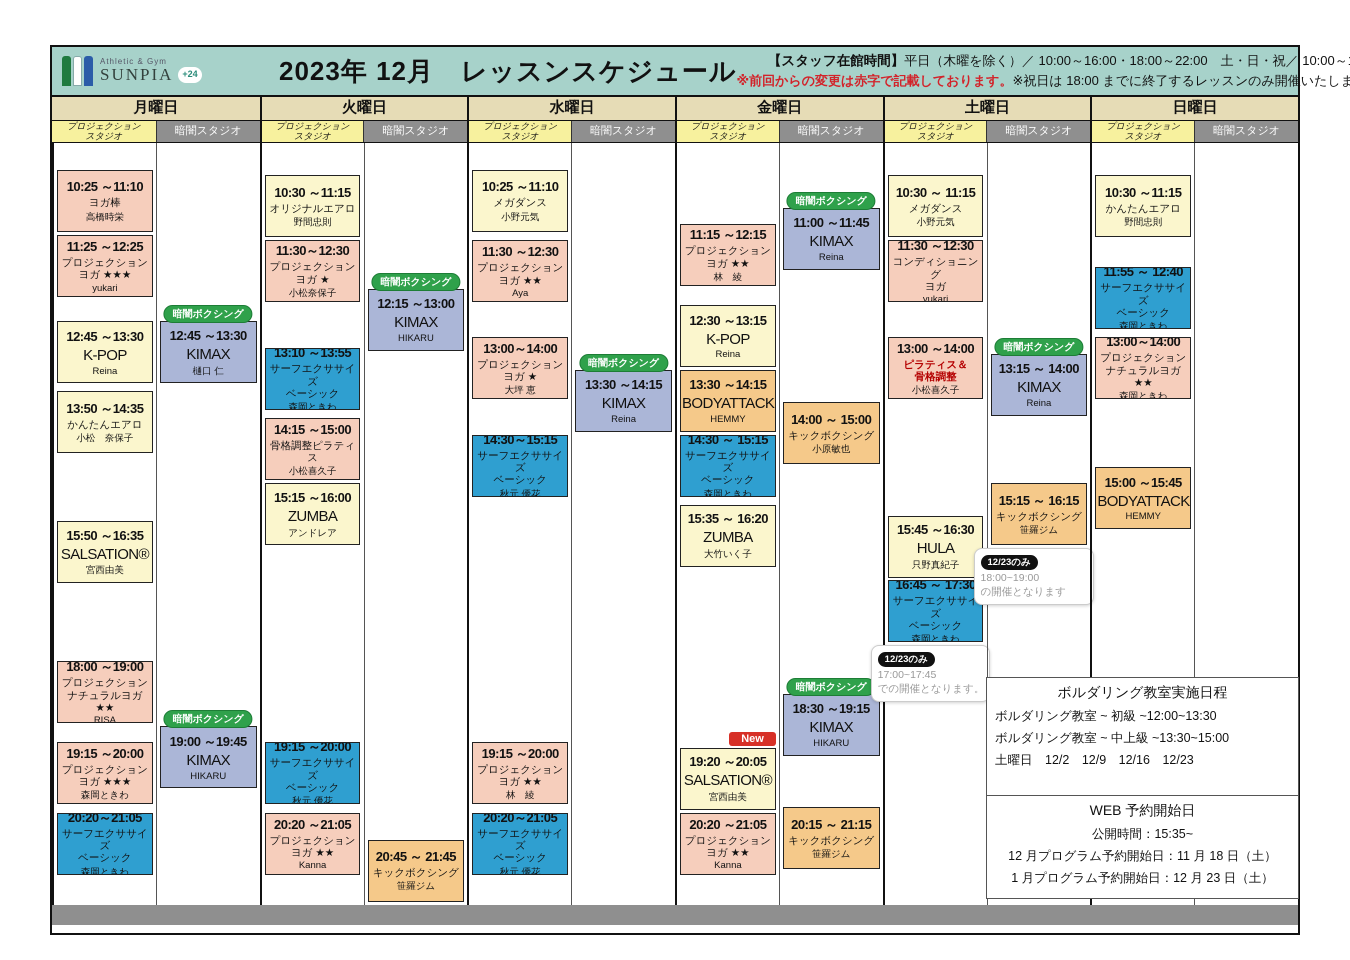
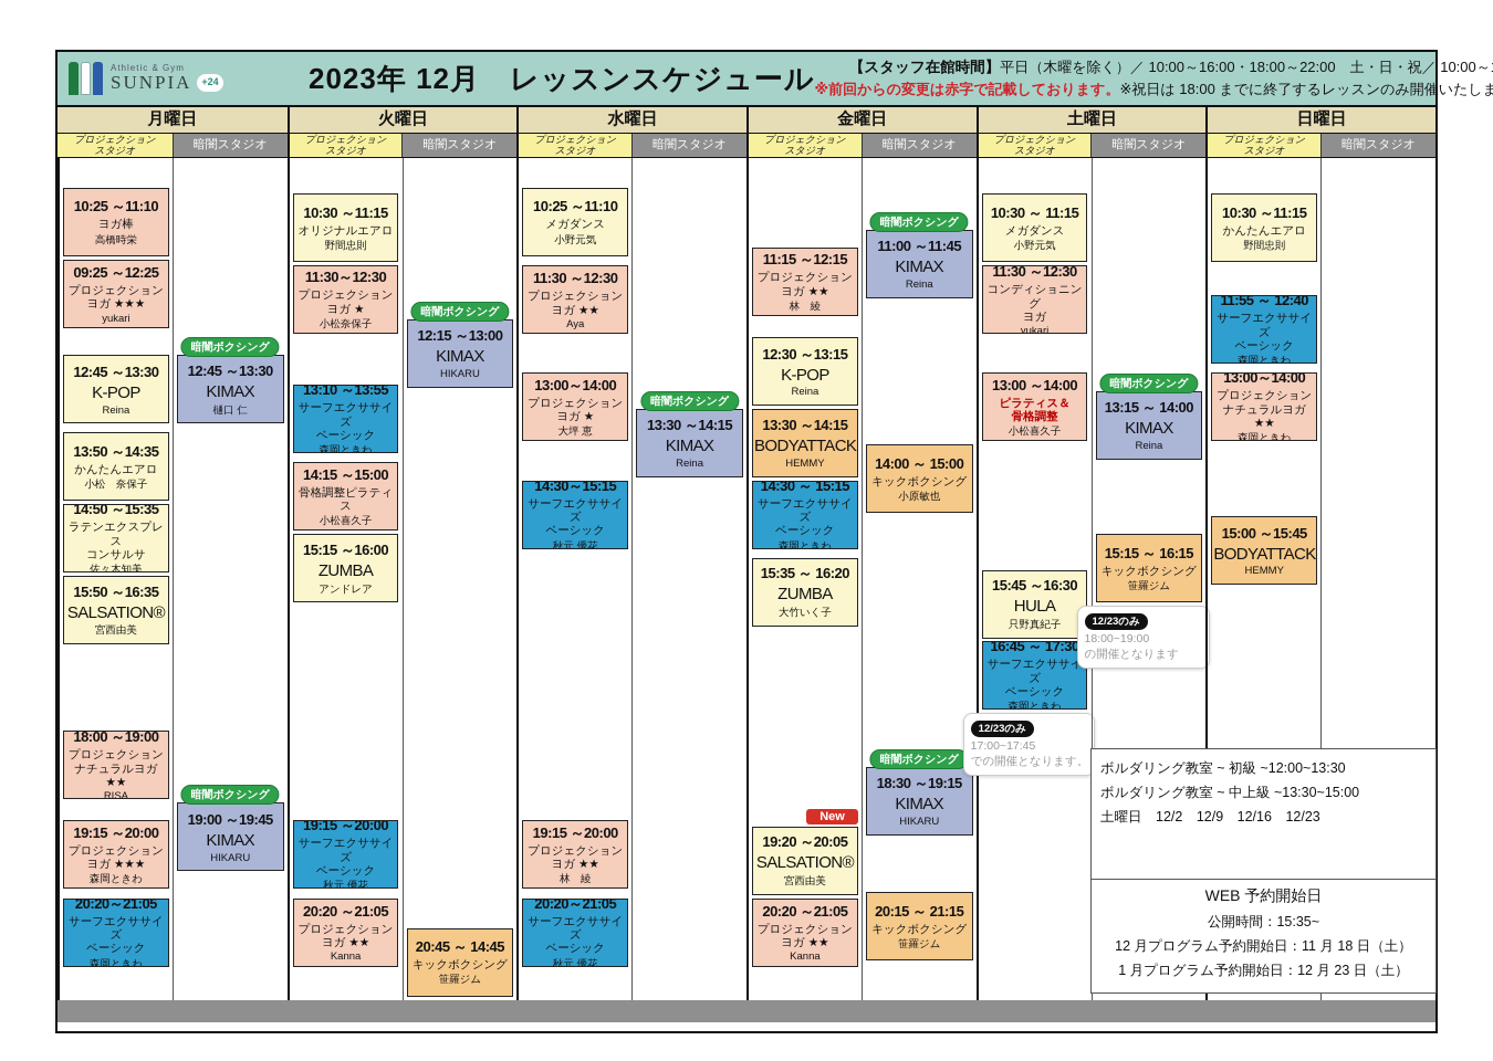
  Athletic & Gym
  SUNPIA
  +24
  2023年 12月 レッスンスケジュール
  【スタッフ在館時間】平日（木曜を除く）／ 10:00～16:00・18:00～22:00 土・日・祝／ 10:00～
  ※前回からの変更は赤字で記載しております。※祝日は 18:00 までに終了するレッスンのみ開催いたしま
  月曜日
  火曜日
  水曜日
  金曜日
  土曜日
  日曜日
  プロジェクション
  スタジオ
  暗闇スタジオ
  プロジェクション
  スタジオ
  暗闇スタジオ
  プロジェクション
  スタジオ
  暗闇スタジオ
  プロジェクション
  スタジオ
  暗闇スタジオ
  プロジェクション
  スタジオ
  暗闇スタジオ
  プロジェクション
  スタジオ
  暗闇スタジオ
- ボルダリング教室実施日程
  ボルダリング教室 ~ 初級 ~12:00~13:30
  ボルダリング教室 ~ 中上級 ~13:30~15:00
  土曜日 12/2 12/9 12/16 12/23
  WEB 予約開始日
  公開時間：15:35~
  12 月プログラム予約開始日：11 月 18 日（土）
  1 月プログラム予約開始日：12 月 23 日（土）
  10:25 ～11:10
  ヨガ棒
  高橋時栄
- 11:25 ～12:25
+ 09:25 ～12:25
  プロジェクション
  ヨガ ★★★
  yukari
  12:45 ～13:30
  K-POP
  Reina
  13:50 ～14:35
  かんたんエアロ
  小松 奈保子
+ 14:50 ～15:35
+ ラテンエクスプレス
+ コンサルサ
+ 佐々木知美
  15:50 ～16:35
  SALSATION®
  宮西由美
  18:00 ～19:00
  プロジェクション
  ナチュラルヨガ★★
  RISA
  19:15 ～20:00
  プロジェクション
  ヨガ ★★★
  森岡ときわ
  20:20～21:05
  サーフエクササイズ
  ベーシック
  森岡ときわ
  12:45 ～13:30
  KIMAX
  樋口 仁
  暗闇ボクシング
  19:00 ～19:45
  KIMAX
  HIKARU
  暗闇ボクシング
  10:30 ～11:15
  オリジナルエアロ
  野間忠則
  11:30～12:30
  プロジェクション
  ヨガ ★
  小松奈保子
  13:10 ～13:55
  サーフエクササイズ
  ベーシック
  森岡ときわ
  14:15 ～15:00
  骨格調整ピラティス
  小松喜久子
  15:15 ～16:00
  ZUMBA
  アンドレア
  19:15 ～20:00
  サーフエクササイズ
  ベーシック
  秋元 優花
  20:20 ～21:05
  プロジェクション
  ヨガ ★★
  Kanna
  12:15 ～13:00
  KIMAX
  HIKARU
  暗闇ボクシング
- 20:45 ～ 21:45
+ 20:45 ～ 14:45
  キックボクシング
  笹羅ジム
  10:25 ～11:10
  メガダンス
  小野元気
  11:30 ～12:30
  プロジェクション
  ヨガ ★★
  Aya
  13:00～14:00
  プロジェクション
  ヨガ ★
  大坪 恵
  14:30～15:15
  サーフエクササイズ
  ベーシック
  秋元 優花
  19:15 ～20:00
  プロジェクション
  ヨガ ★★
  林 綾
  20:20～21:05
  サーフエクササイズ
  ベーシック
  秋元 優花
  13:30 ～14:15
  KIMAX
  Reina
  暗闇ボクシング
  11:15 ～12:15
  プロジェクション
  ヨガ ★★
  林 綾
  12:30 ～13:15
  K-POP
  Reina
  13:30 ～14:15
  BODYATTACK
  HEMMY
  14:30 ～ 15:15
  サーフエクササイズ
  ベーシック
  森岡ときわ
  15:35 ～ 16:20
  ZUMBA
  大竹いく子
  19:20 ～20:05
  SALSATION®
  宮西由美
  New
  20:20 ～21:05
  プロジェクション
  ヨガ ★★
  Kanna
  11:00 ～11:45
  KIMAX
  Reina
  暗闇ボクシング
  14:00 ～ 15:00
  キックボクシング
  小原敏也
  18:30 ～19:15
  KIMAX
  HIKARU
  暗闇ボクシング
  20:15 ～ 21:15
  キックボクシング
  笹羅ジム
  10:30 ～ 11:15
  メガダンス
  小野元気
  11:30 ～12:30
  コンディショニング
  ヨガ
  yukari
  13:00 ～14:00
  ピラティス＆
  骨格調整
  小松喜久子
  15:45 ～16:30
  HULA
  只野真紀子
  16:45 ～ 17:30
  サーフエクササイズ
  ベーシック
  森岡ときわ
  12/23のみ
  17:00~17:45
  での開催となります。
  13:15 ～ 14:00
  KIMAX
  Reina
  暗闇ボクシング
  15:15 ～ 16:15
  キックボクシング
  笹羅ジム
  12/23のみ
  18:00~19:00
  の開催となります
  10:30 ～11:15
  かんたんエアロ
  野間忠則
  11:55 ～ 12:40
  サーフエクササイズ
  ベーシック
  森岡ときわ
  13:00～14:00
  プロジェクション
  ナチュラルヨガ ★★
  森岡ときわ
  15:00 ～15:45
  BODYATTACK
  HEMMY
